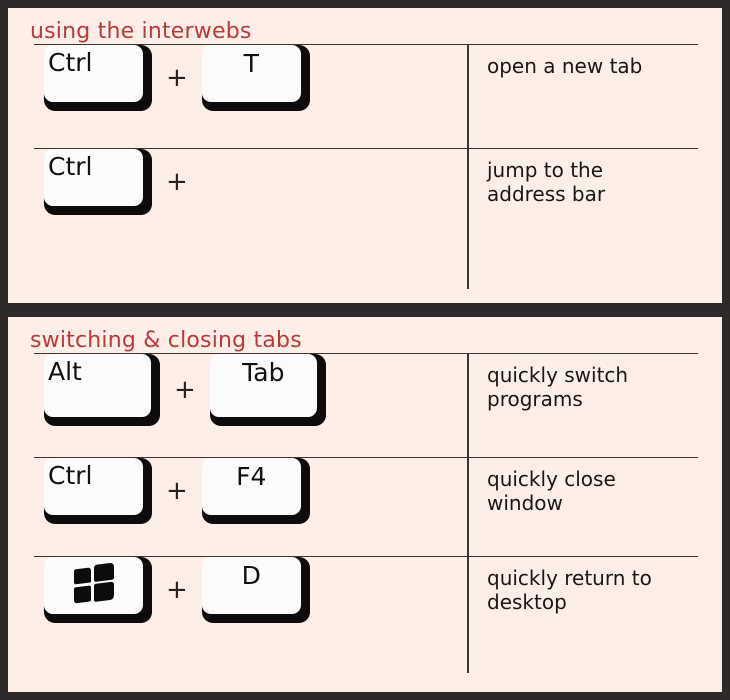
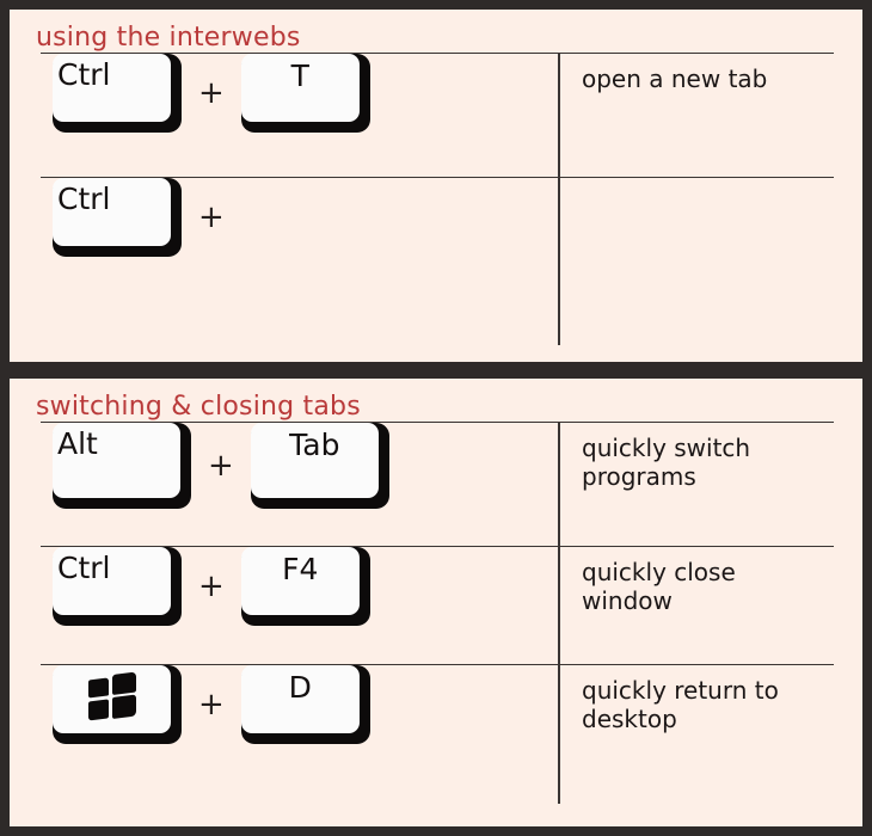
  using the interwebs
  Ctrl
  +
  T
  open a new tab
  Ctrl
  +
- jump to the
- address bar
  switching & closing tabs
  Alt
  +
  Tab
  quickly switch
  programs
  Ctrl
  +
  F4
  quickly close
  window
  +
  D
  quickly return to
  desktop
